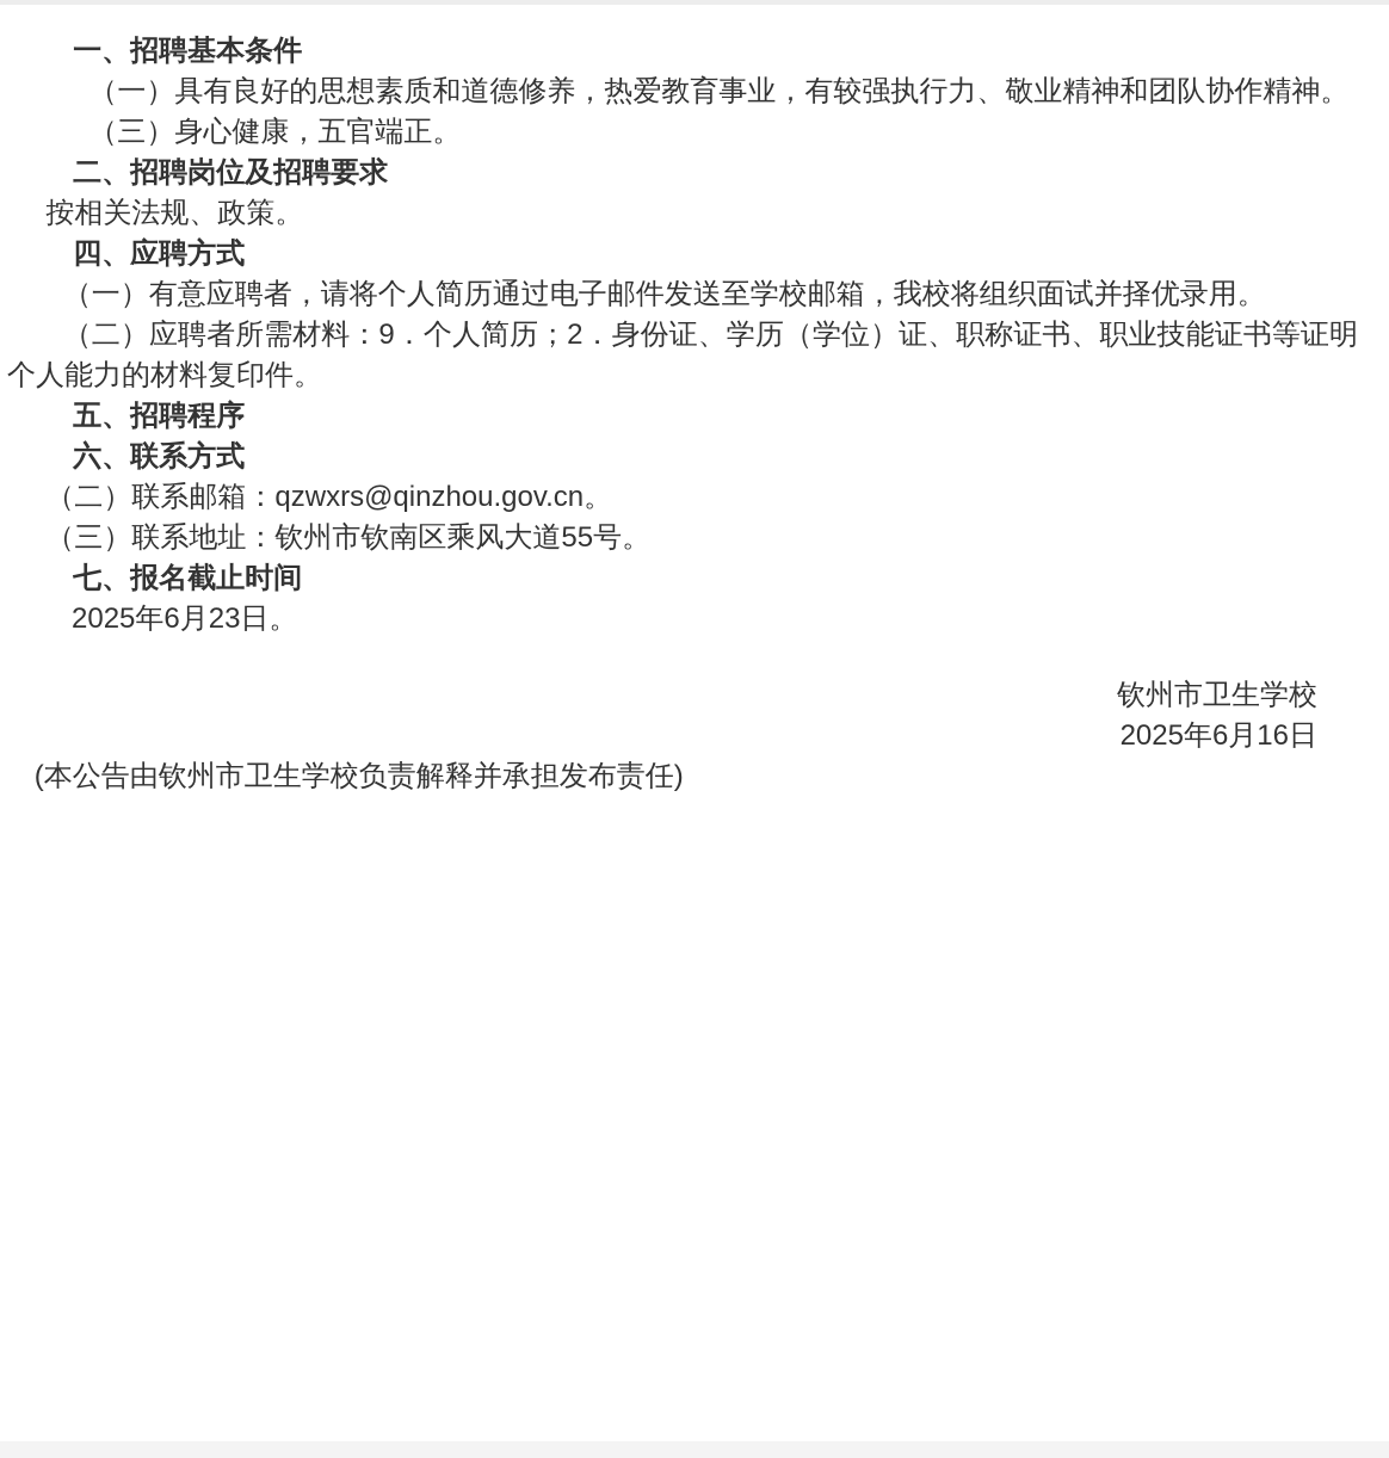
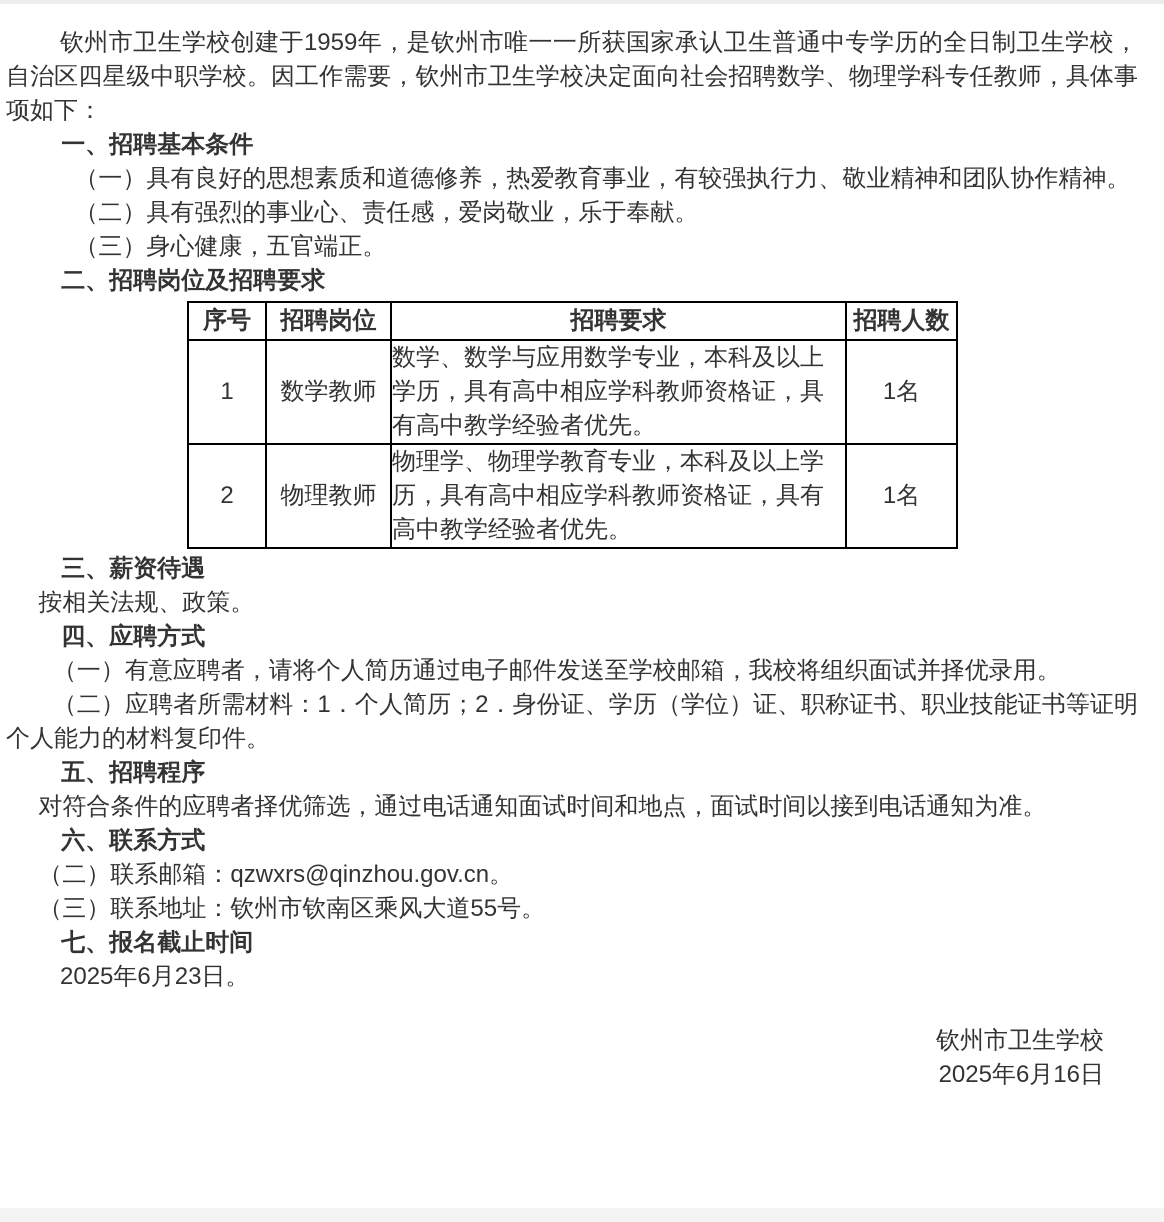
+ 钦州市卫生学校创建于1959年，是钦州市唯一一所获国家承认卫生普通中专学历的全日制卫生学校，自治区四星级中职学校。因工作需要，钦州市卫生学校决定面向社会招聘数学、物理学科专任教师，具体事项如下：
  一、招聘基本条件
  （一）具有良好的思想素质和道德修养，热爱教育事业，有较强执行力、敬业精神和团队协作精神。
+ （二）具有强烈的事业心、责任感，爱岗敬业，乐于奉献。
  （三）身心健康，五官端正。
  二、招聘岗位及招聘要求
+ 序号	招聘岗位	招聘要求	招聘人数
+ 1	数学教师	数学、数学与应用数学专业，本科及以上学历，具有高中相应学科教师资格证，具有高中教学经验者优先。	1名
+ 2	物理教师	物理学、物理学教育专业，本科及以上学历，具有高中相应学科教师资格证，具有高中教学经验者优先。	1名
+ 三、薪资待遇
  按相关法规、政策。
  四、应聘方式
  （一）有意应聘者，请将个人简历通过电子邮件发送至学校邮箱，我校将组织面试并择优录用。
- （二）应聘者所需材料：9．个人简历；2．身份证、学历（学位）证、职称证书、职业技能证书等证明个人能力的材料复印件。
+ （二）应聘者所需材料：1．个人简历；2．身份证、学历（学位）证、职称证书、职业技能证书等证明个人能力的材料复印件。
  五、招聘程序
+ 对符合条件的应聘者择优筛选，通过电话通知面试时间和地点，面试时间以接到电话通知为准。
  六、联系方式
  （二）联系邮箱：qzwxrs@qinzhou.gov.cn。
  （三）联系地址：钦州市钦南区乘风大道55号。
  七、报名截止时间
  2025年6月23日。
  钦州市卫生学校
  2025年6月16日
- (本公告由钦州市卫生学校负责解释并承担发布责任)
